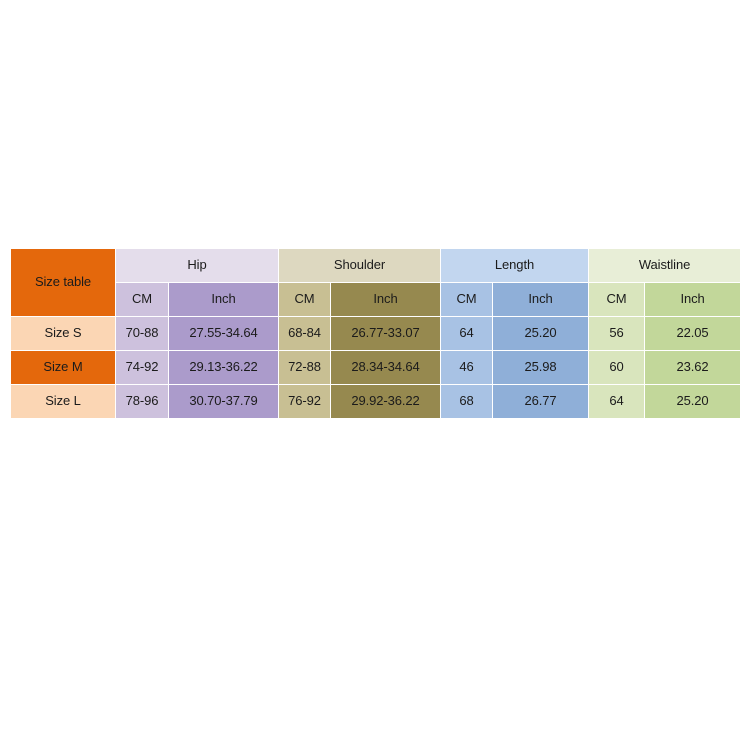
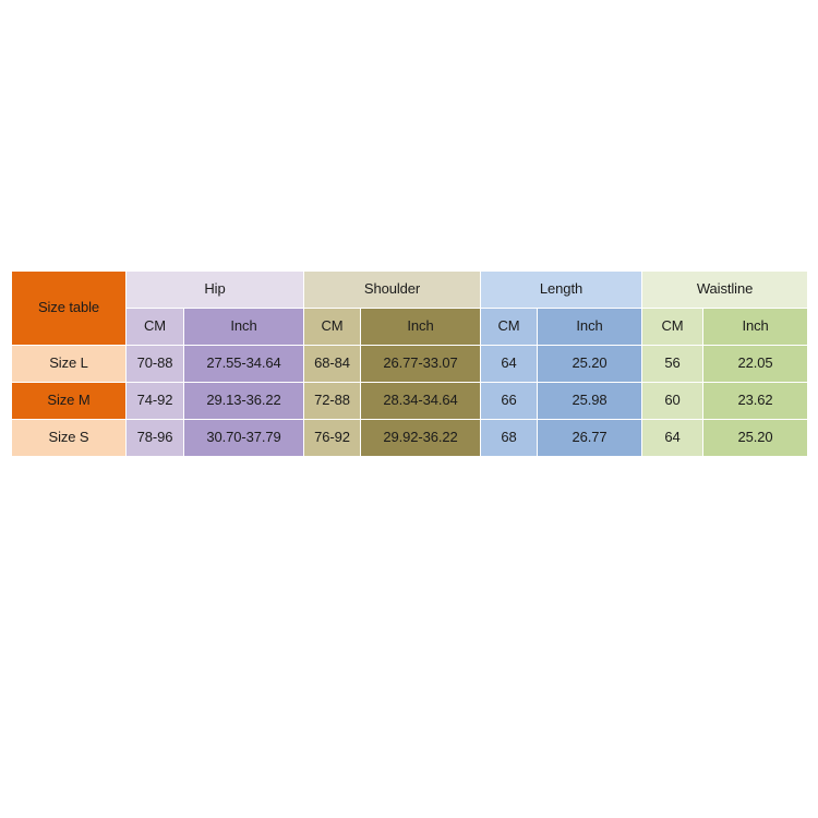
  Size table	Hip	Shoulder	Length	Waistline
  CM	Inch	CM	Inch	CM	Inch	CM	Inch
- Size S	70-88	27.55-34.64	68-84	26.77-33.07	64	25.20	56	22.05
+ Size L	70-88	27.55-34.64	68-84	26.77-33.07	64	25.20	56	22.05
- Size M	74-92	29.13-36.22	72-88	28.34-34.64	46	25.98	60	23.62
+ Size M	74-92	29.13-36.22	72-88	28.34-34.64	66	25.98	60	23.62
- Size L	78-96	30.70-37.79	76-92	29.92-36.22	68	26.77	64	25.20
+ Size S	78-96	30.70-37.79	76-92	29.92-36.22	68	26.77	64	25.20
